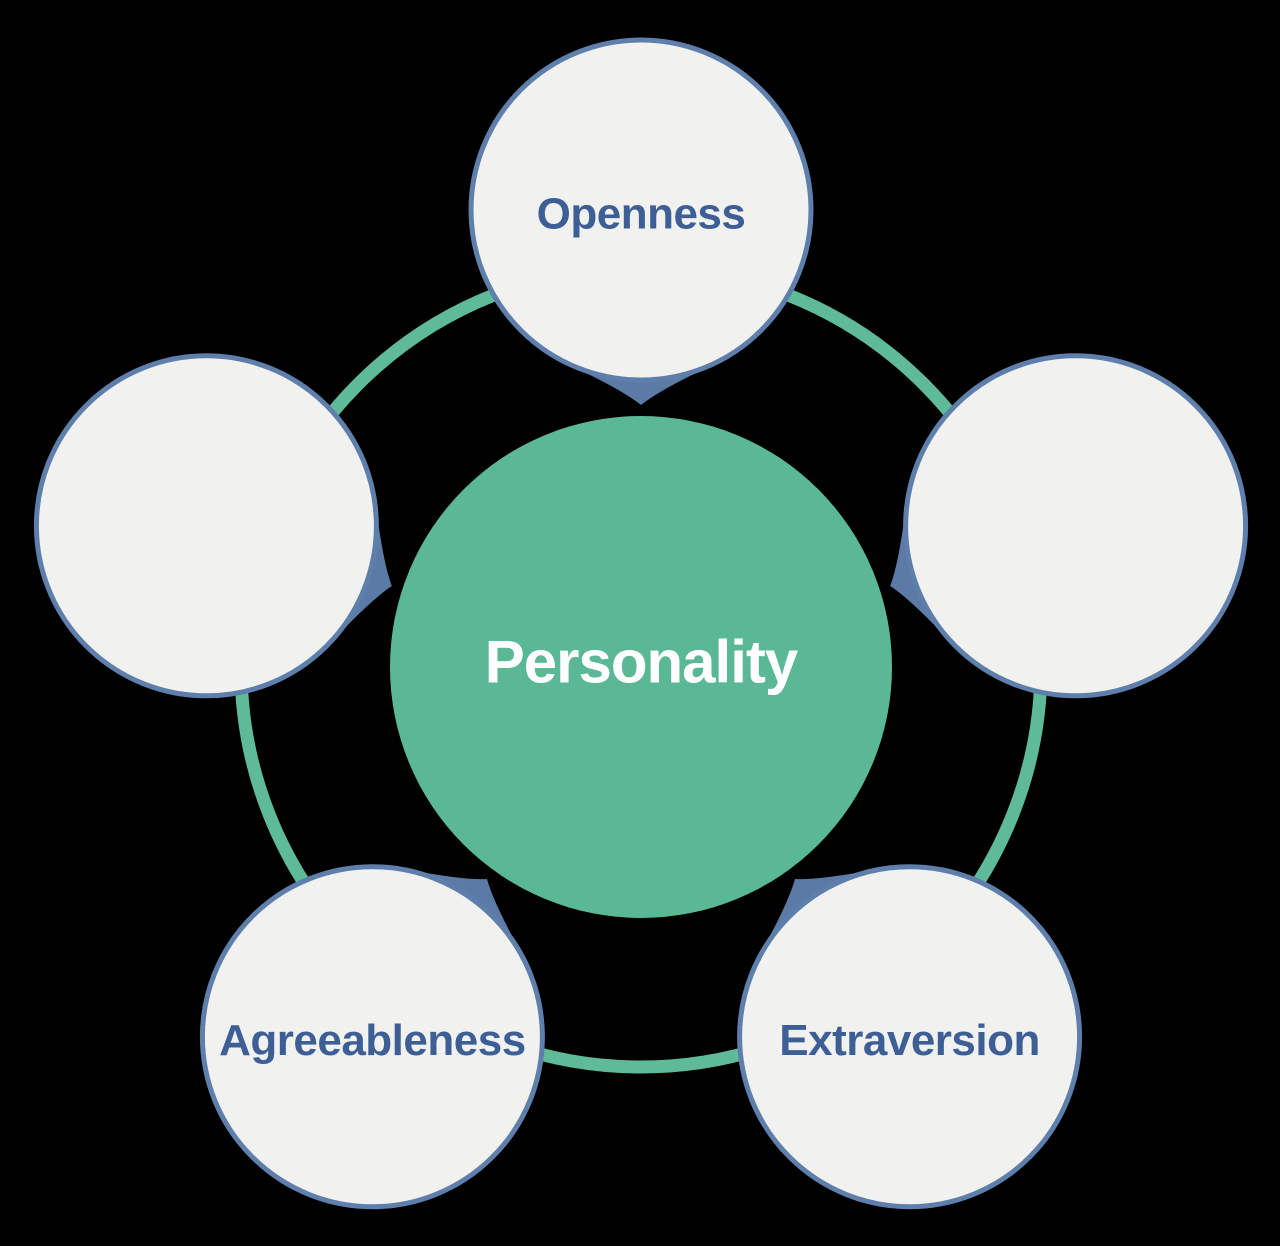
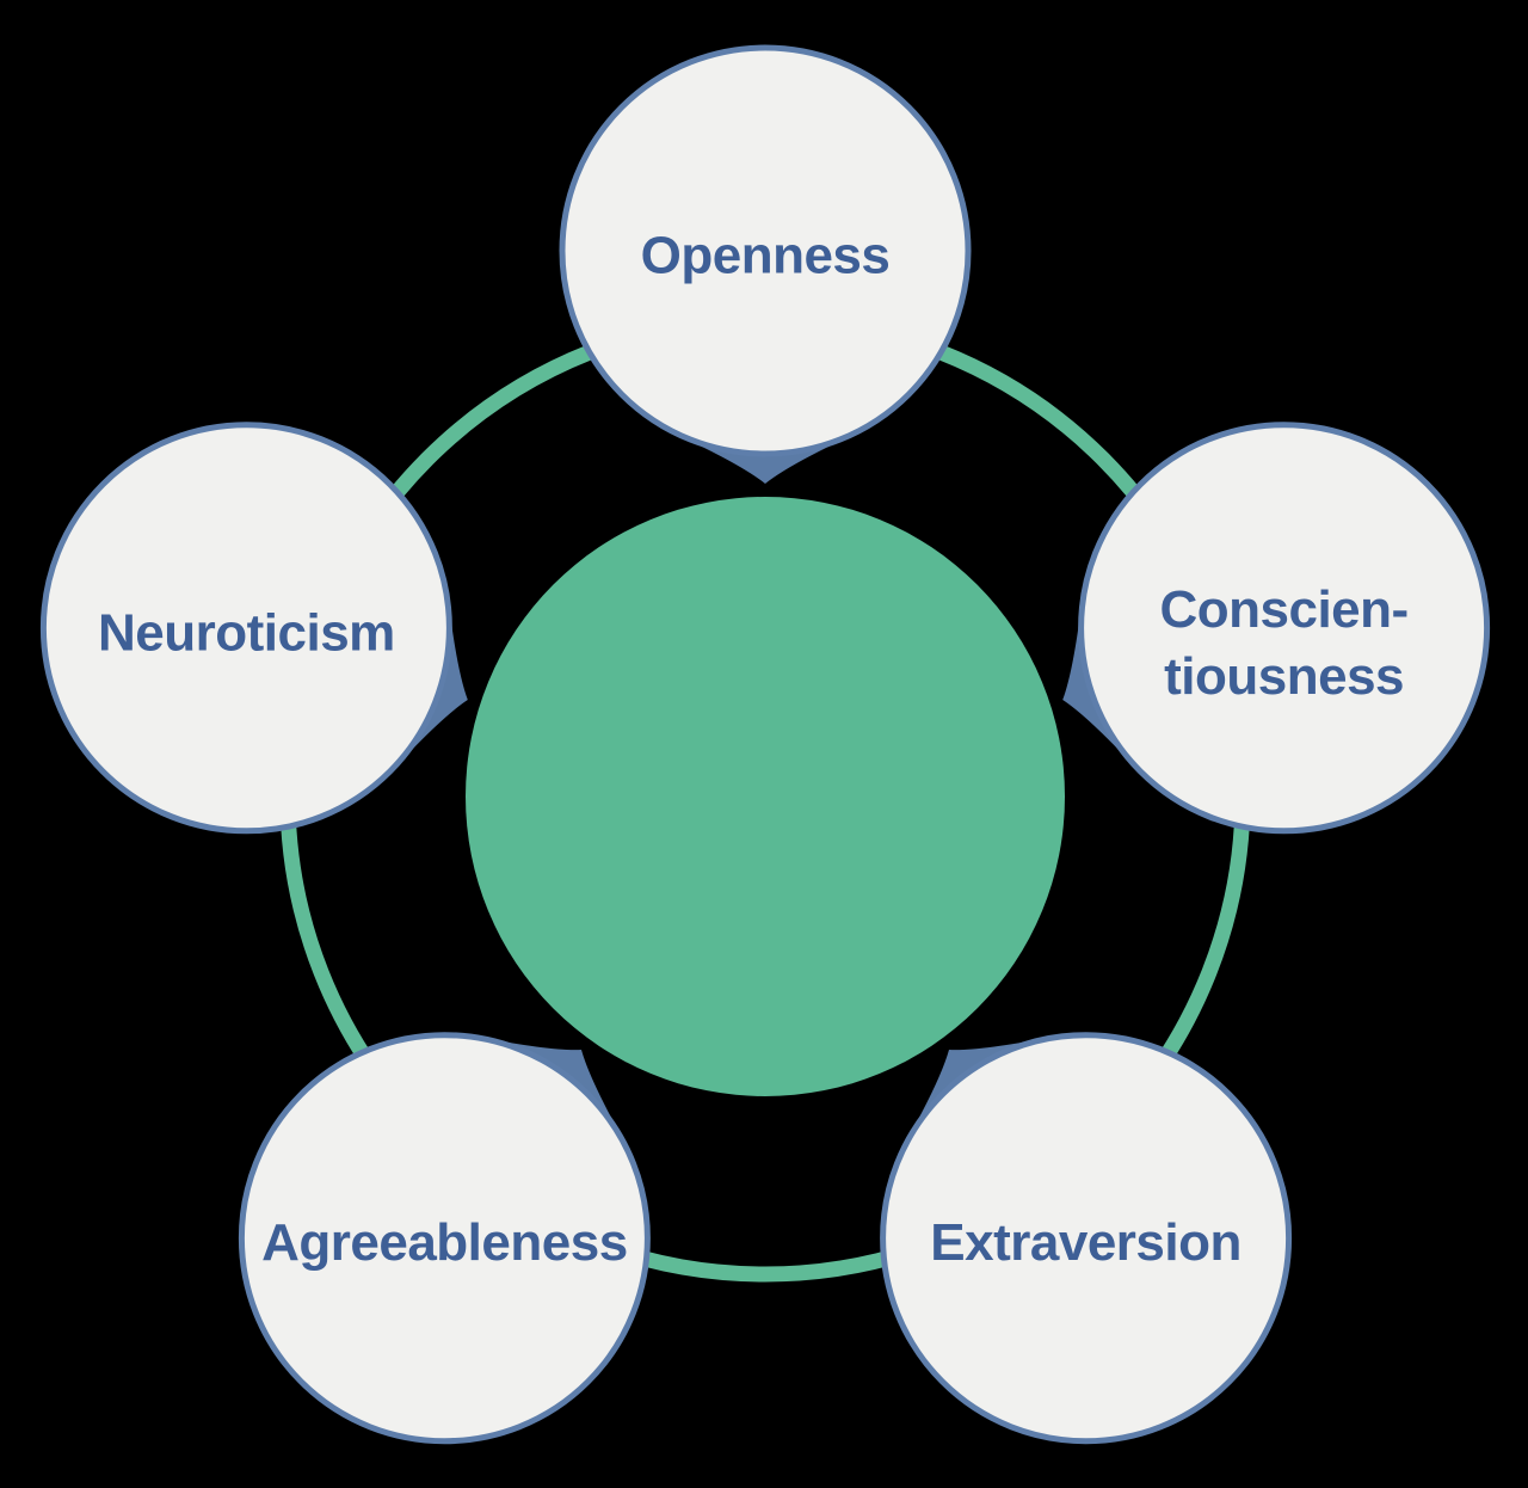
- Personality
  Openness
+ Conscien- tiousness
  Extraversion
  Agreeableness
+ Neuroticism
